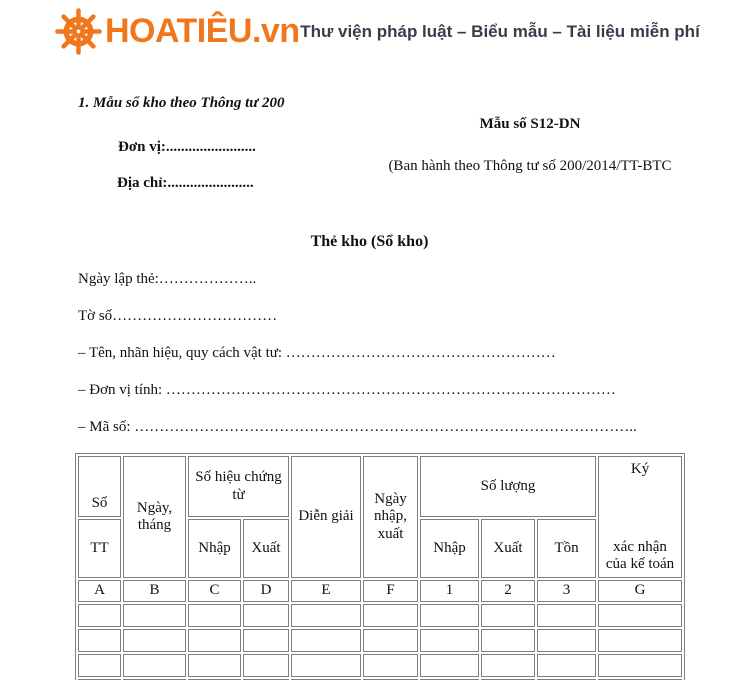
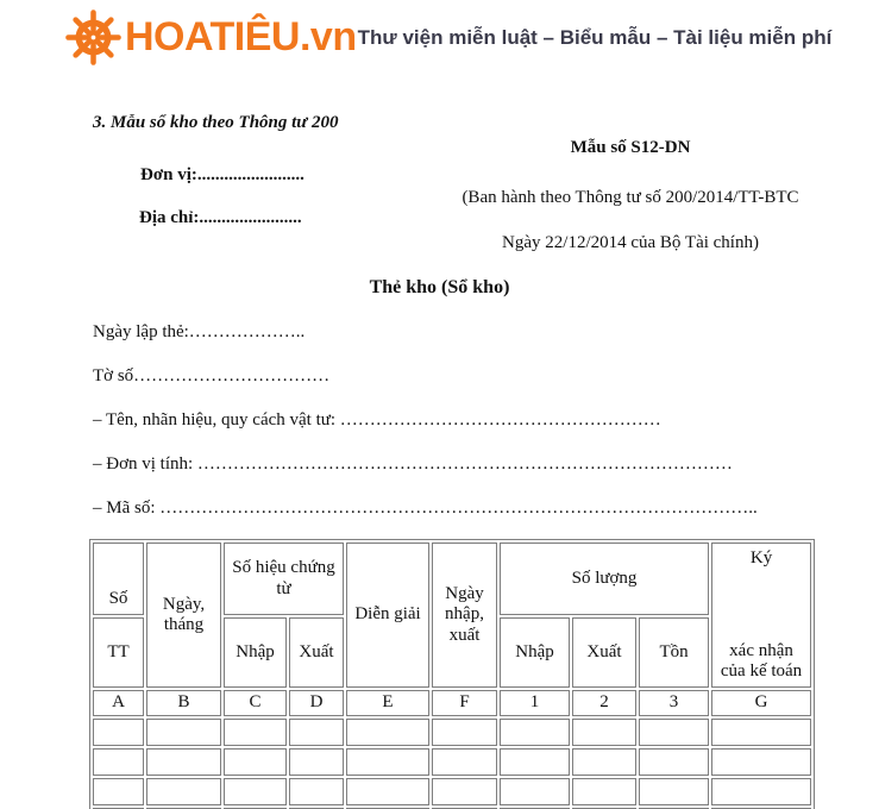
  HOATIÊU.vn
- Thư viện pháp luật – Biểu mẫu – Tài liệu miễn phí
+ Thư viện miễn luật – Biểu mẫu – Tài liệu miễn phí
- 1. Mẫu sổ kho theo Thông tư 200
+ 3. Mẫu sổ kho theo Thông tư 200
  Mẫu số S12-DN
  (Ban hành theo Thông tư số 200/2014/TT-BTC
+ Ngày 22/12/2014 của Bộ Tài chính)
  Đơn vị:........................
  Địa chỉ:.......................
  Thẻ kho (Sổ kho)
  Ngày lập thẻ:………………..
  Tờ số……………………………
  – Tên, nhãn hiệu, quy cách vật tư: ………………………………………………
  – Đơn vị tính: ………………………………………………………………………………
  – Mã số: ………………………………………………………………………………………..
  Số	Ngày, tháng	Số hiệu chứng từ	Diễn giải	Ngày nhập, xuất	Số lượng	Ký xác nhận của kế toán
  TT	Nhập	Xuất	Nhập	Xuất	Tồn
  A	B	C	D	E	F	1	2	3	G
